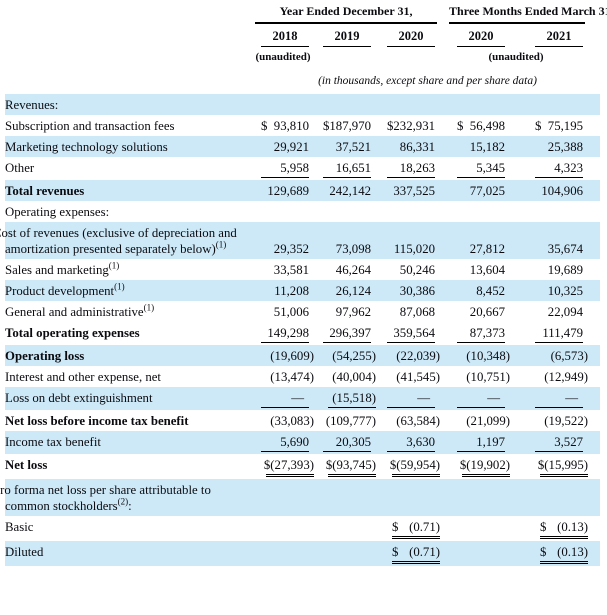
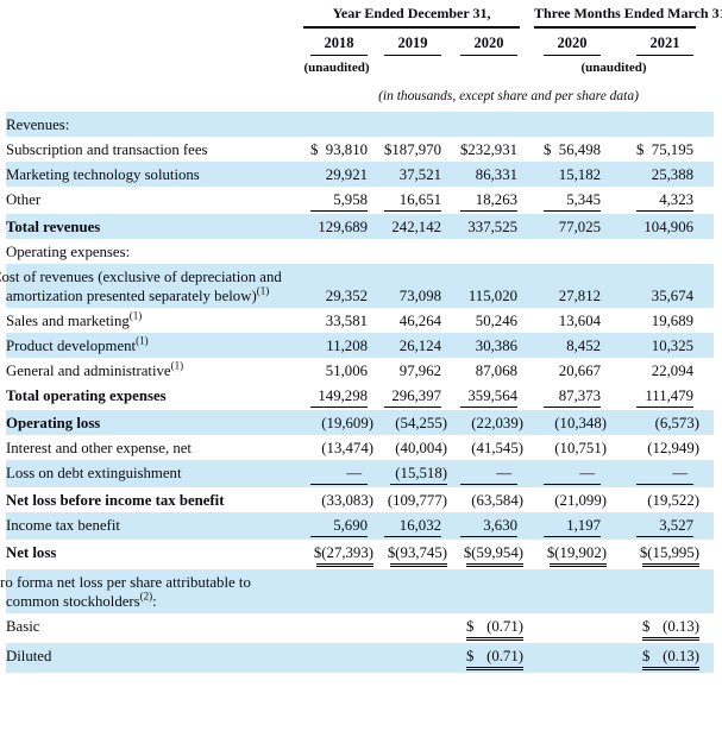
  	Year Ended December 31,	Three Months Ended March 3
  	2018	2019	2020	2020	2021
  	(unaudited)			(unaudited)
  	(in thousands, except share and per share data)
  Revenues:
  Subscription and transaction fees	$ 93,810	$187,970	$232,931	$ 56,498	$ 75,195
  Marketing technology solutions	29,921	37,521	86,331	15,182	25,388
  Other	5,958	16,651	18,263	5,345	4,323
  Total revenues	129,689	242,142	337,525	77,025	104,906
  Operating expenses:
  ost of revenues (exclusive of depreciation and amortization presented separately below)(1)	29,352	73,098	115,020	27,812	35,674
  Sales and marketing(1)	33,581	46,264	50,246	13,604	19,689
  Product development(1)	11,208	26,124	30,386	8,452	10,325
  General and administrative(1)	51,006	97,962	87,068	20,667	22,094
  Total operating expenses	149,298	296,397	359,564	87,373	111,479
  Operating loss	(19,609)	(54,255)	(22,039)	(10,348)	(6,573)
  Interest and other expense, net	(13,474)	(40,004)	(41,545)	(10,751)	(12,949)
  Loss on debt extinguishment	—	(15,518)	—	—	—
  Net loss before income tax benefit	(33,083)	(109,777)	(63,584)	(21,099)	(19,522)
- Income tax benefit	5,690	20,305	3,630	1,197	3,527
+ Income tax benefit	5,690	16,032	3,630	1,197	3,527
  Net loss	$(27,393)	$(93,745)	$(59,954)	$(19,902)	$(15,995)
  ro forma net loss per share attributable to common stockholders(2):
  Basic			$ (0.71)		$ (0.13)
  Diluted			$ (0.71)		$ (0.13)
